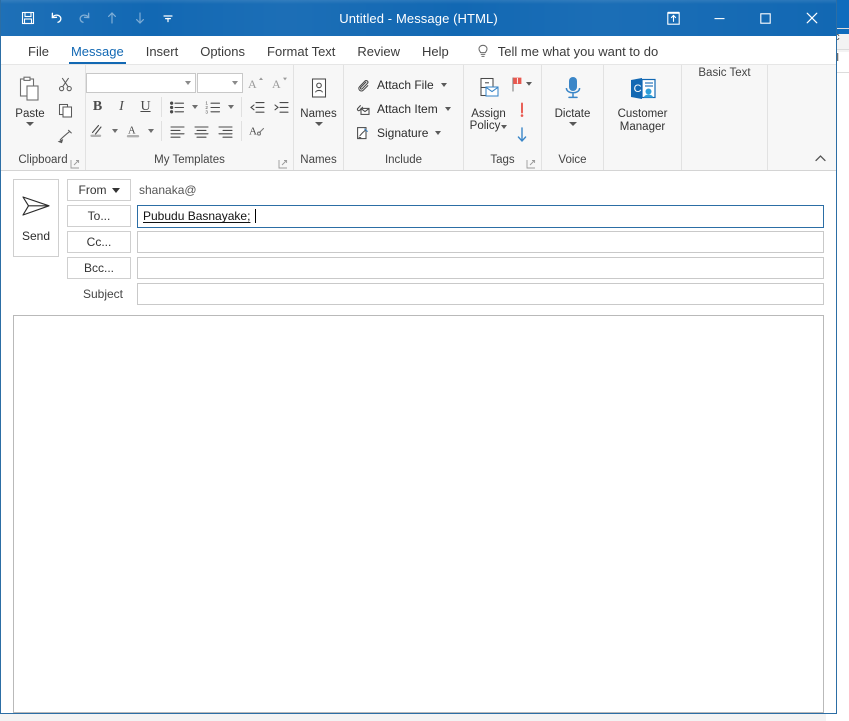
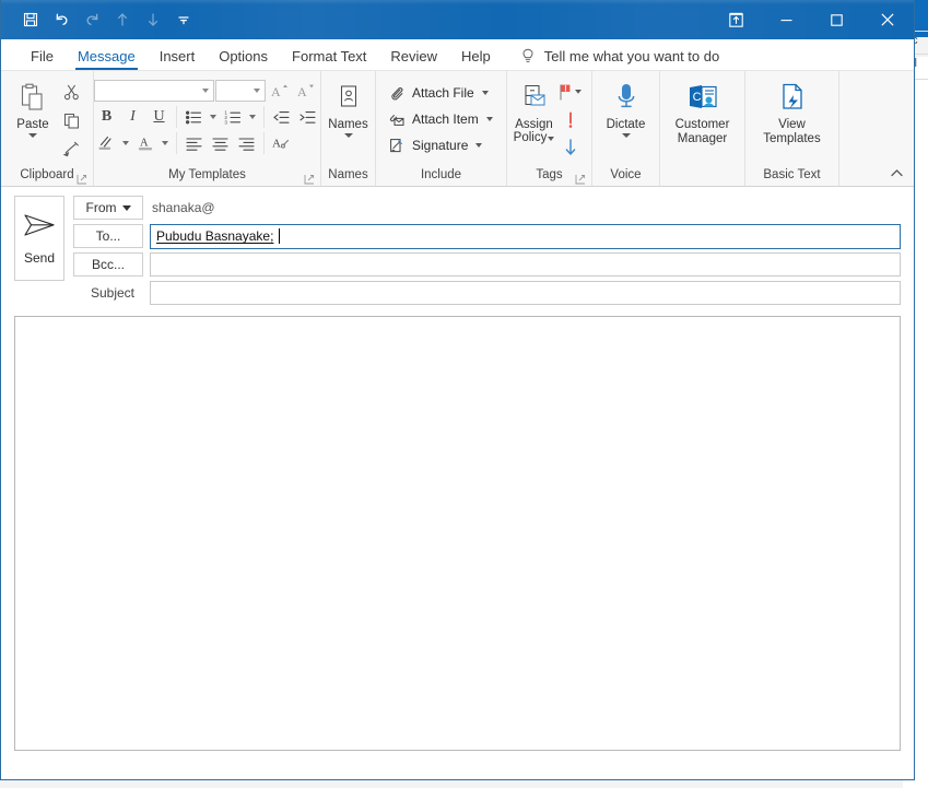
- Untitled - Message (HTML)
  File
  Message
  Insert
  Options
  Format Text
  Review
  Help
  Tell me what you want to do
  Paste
  Clipboard
  A
  A
  B
  I
  U
  A
  A
  My Templates
  Names
  Names
  Attach File
  Attach Item
  Signature
  Include
  Assign
  Policy
  Tags
  Dictate
  Voice
  C
  Customer
  Manager
+ View
+ Templates
  Basic Text
  Send
  From
  shanaka@
  To...
  Pubudu Basnayake;
- Cc...
  Bcc...
  Subject
